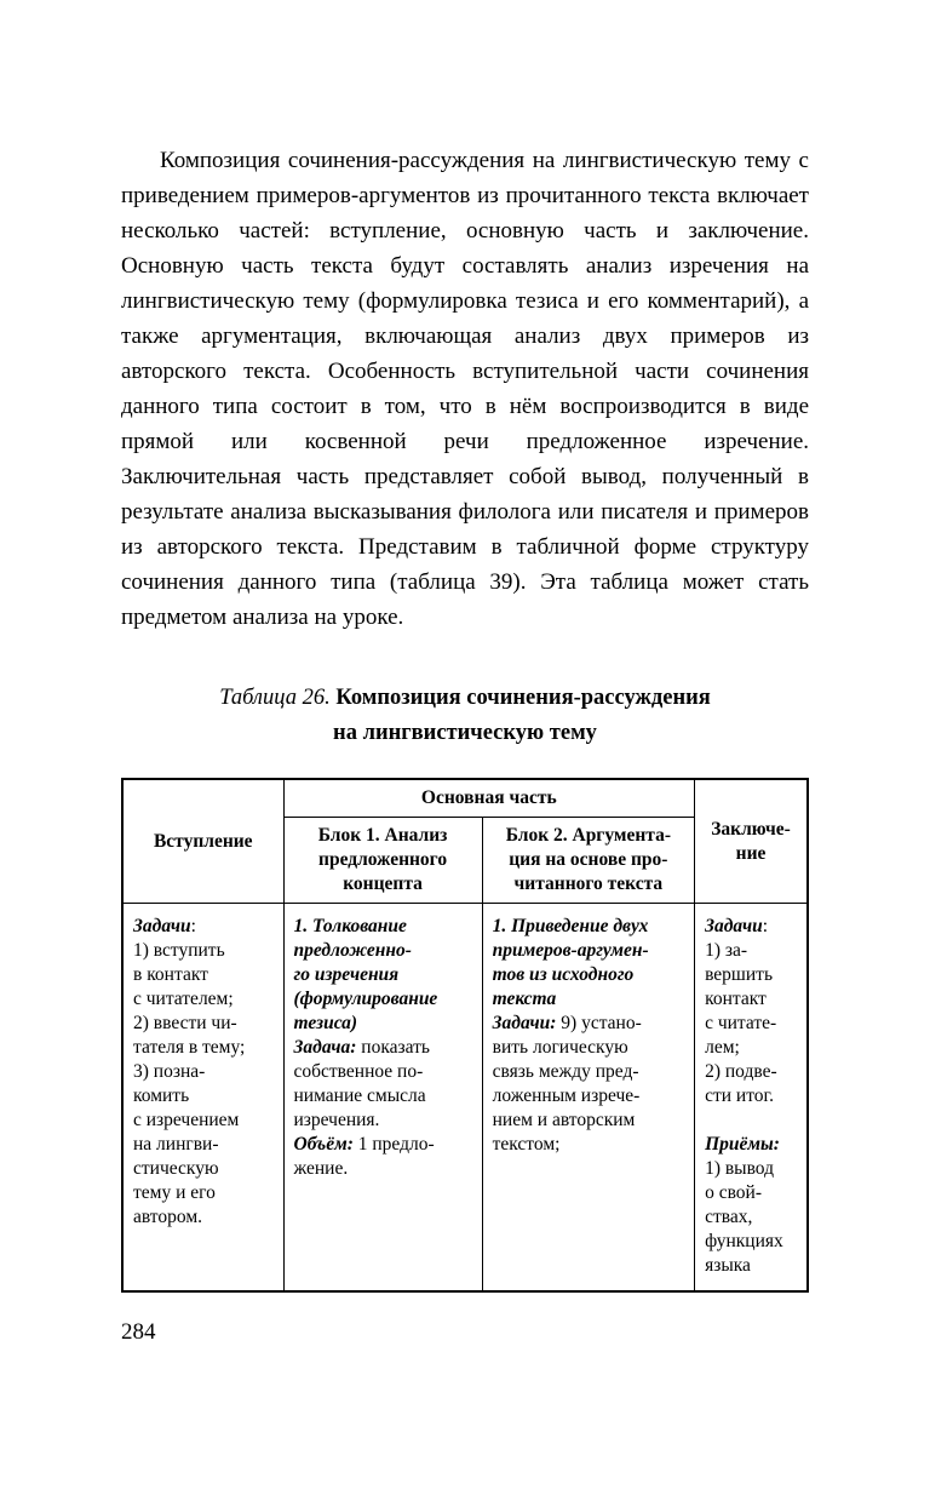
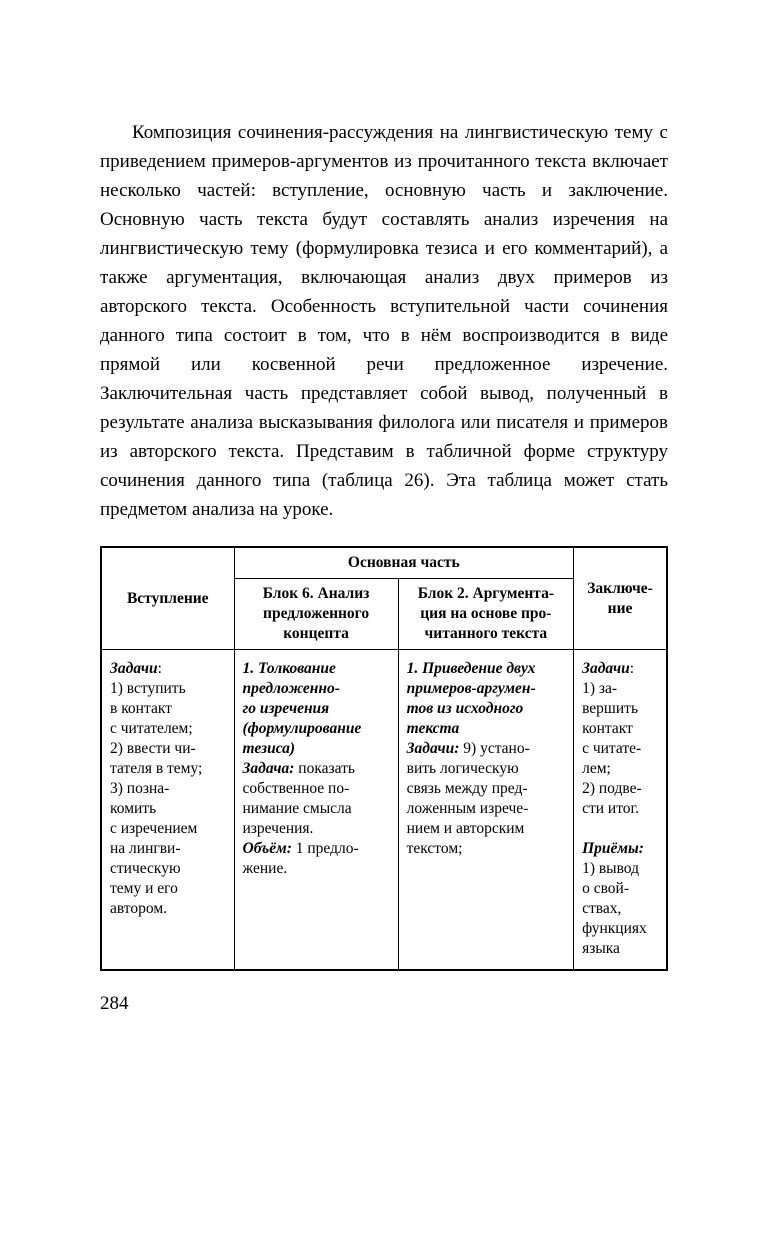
- Композиция сочинения-рассуждения на лингвистическую тему с приведением примеров-аргументов из прочитанного текста включает несколько частей: вступление, основную часть и заключение. Основную часть текста будут составлять анализ изречения на лингвистическую тему (формулировка тезиса и его комментарий), а также аргументация, включающая анализ двух примеров из авторского текста. Особенность вступительной части сочинения данного типа состоит в том, что в нём воспроизводится в виде прямой или косвенной речи предложенное изречение. Заключительная часть представляет собой вывод, полученный в результате анализа высказывания филолога или писателя и примеров из авторского текста. Представим в табличной форме структуру сочинения данного типа (таблица 39). Эта таблица может стать предметом анализа на уроке.
+ Композиция сочинения-рассуждения на лингвистическую тему с приведением примеров-аргументов из прочитанного текста включает несколько частей: вступление, основную часть и заключение. Основную часть текста будут составлять анализ изречения на лингвистическую тему (формулировка тезиса и его комментарий), а также аргументация, включающая анализ двух примеров из авторского текста. Особенность вступительной части сочинения данного типа состоит в том, что в нём воспроизводится в виде прямой или косвенной речи предложенное изречение. Заключительная часть представляет собой вывод, полученный в результате анализа высказывания филолога или писателя и примеров из авторского текста. Представим в табличной форме структуру сочинения данного типа (таблица 26). Эта таблица может стать предметом анализа на уроке.
- Таблица 26. Композиция сочинения-рассуждения
- на лингвистическую тему
  Вступление	Основная часть	Заключе- ние
- Блок 1. Анализ предложенного концепта	Блок 2. Аргумента- ция на основе про- читанного текста
+ Блок 6. Анализ предложенного концепта	Блок 2. Аргумента- ция на основе про- читанного текста
  Задачи: 1) вступить в контакт с читателем; 2) ввести чи- тателя в тему; 3) позна- комить с изречением на лингви- стическую тему и его автором.	1. Толкование предложенно- го изречения (формулирование тезиса)Задача: показать собственное по- нимание смысла изречения. Объём: 1 предло- жение.	1. Приведение двух примеров-аргумен- тов из исходного текстаЗадачи: 9) устано- вить логическую связь между пред- ложенным изрече- нием и авторским текстом;	Задачи: 1) за- вершить контакт с читате- лем; 2) подве- сти итог.Приёмы: 1) вывод о свой- ствах, функциях языка
  284
